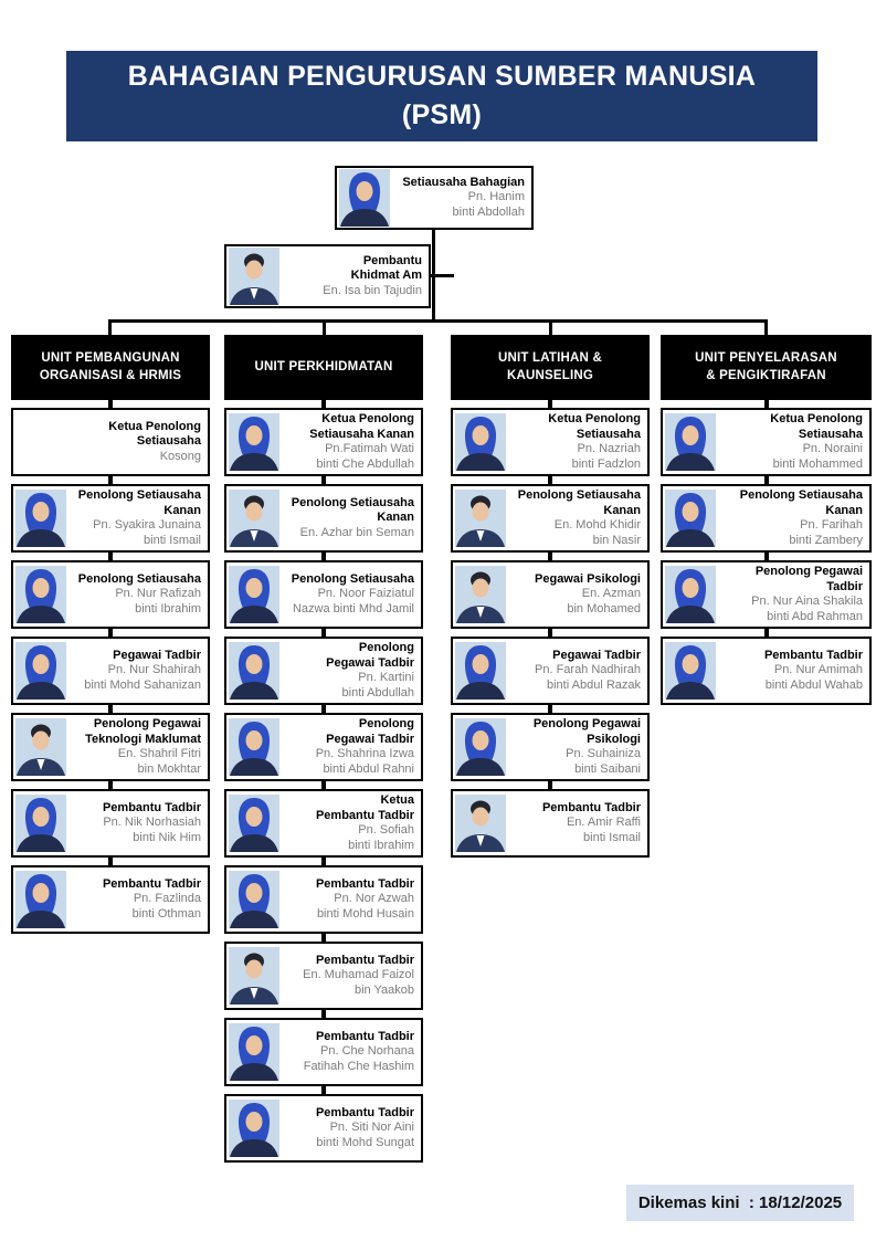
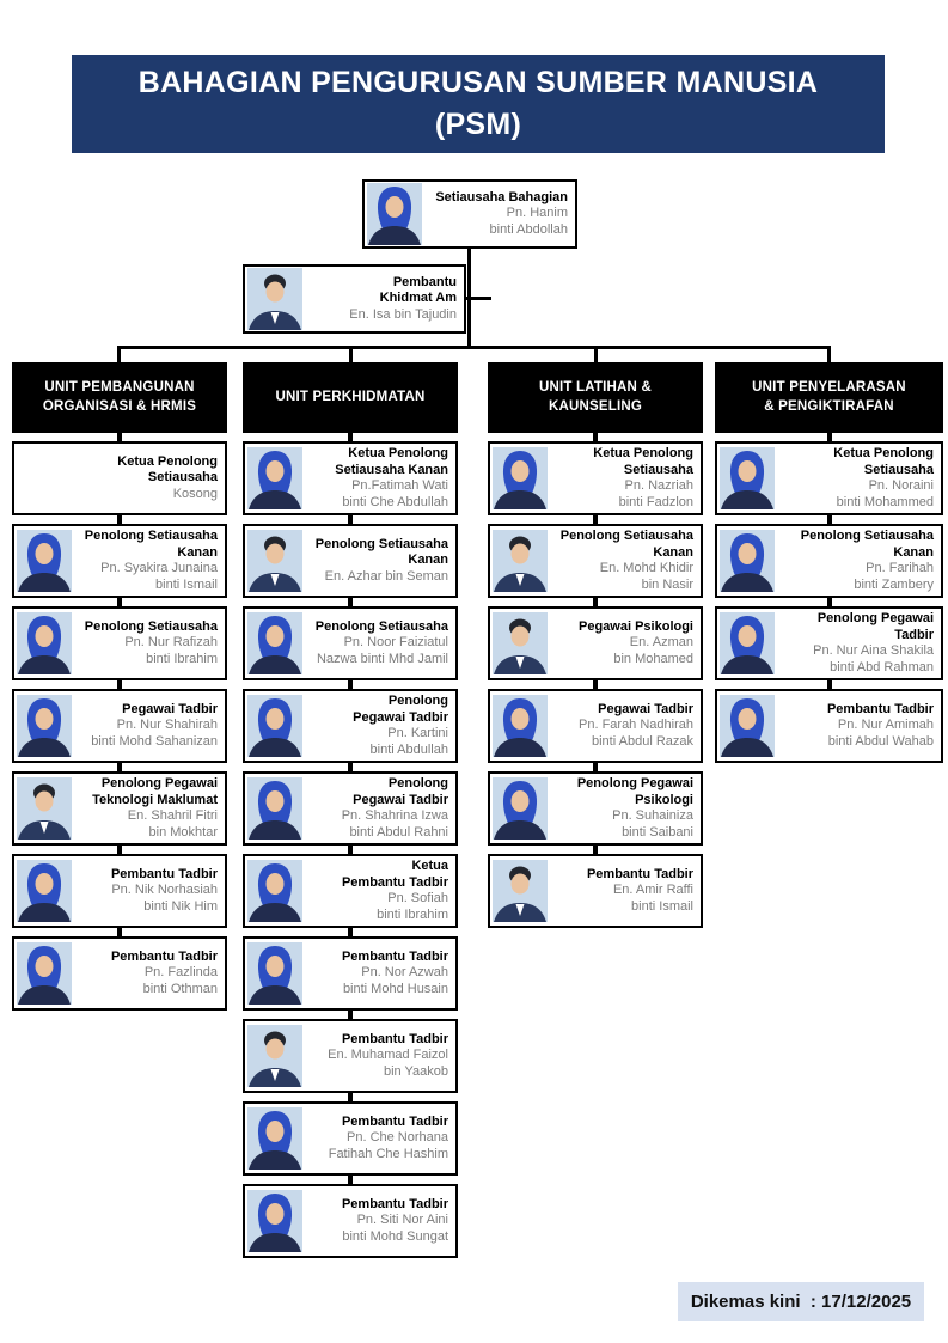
  BAHAGIAN PENGURUSAN SUMBER MANUSIA
  (PSM)
  Setiausaha Bahagian
  Pn. Hanim
  binti Abdollah
  Pembantu
  Khidmat Am
  En. Isa bin Tajudin
  UNIT PEMBANGUNAN
  ORGANISASI & HRMIS
  Ketua Penolong
  Setiausaha
  Kosong
  Penolong Setiausaha
  Kanan
  Pn. Syakira Junaina
  binti Ismail
  Penolong Setiausaha
  Pn. Nur Rafizah
  binti Ibrahim
  Pegawai Tadbir
  Pn. Nur Shahirah
  binti Mohd Sahanizan
  Penolong Pegawai
  Teknologi Maklumat
  En. Shahril Fitri
  bin Mokhtar
  Pembantu Tadbir
  Pn. Nik Norhasiah
  binti Nik Him
  Pembantu Tadbir
  Pn. Fazlinda
  binti Othman
  UNIT PERKHIDMATAN
  Ketua Penolong
  Setiausaha Kanan
  Pn.Fatimah Wati
  binti Che Abdullah
  Penolong Setiausaha
  Kanan
  En. Azhar bin Seman
  Penolong Setiausaha
  Pn. Noor Faiziatul
  Nazwa binti Mhd Jamil
  Penolong
  Pegawai Tadbir
  Pn. Kartini
  binti Abdullah
  Penolong
  Pegawai Tadbir
  Pn. Shahrina Izwa
  binti Abdul Rahni
  Ketua
  Pembantu Tadbir
  Pn. Sofiah
  binti Ibrahim
  Pembantu Tadbir
  Pn. Nor Azwah
  binti Mohd Husain
  Pembantu Tadbir
  En. Muhamad Faizol
  bin Yaakob
  Pembantu Tadbir
  Pn. Che Norhana
  Fatihah Che Hashim
  Pembantu Tadbir
  Pn. Siti Nor Aini
  binti Mohd Sungat
  UNIT LATIHAN &
  KAUNSELING
  Ketua Penolong
  Setiausaha
  Pn. Nazriah
  binti Fadzlon
  Penolong Setiausaha
  Kanan
  En. Mohd Khidir
  bin Nasir
  Pegawai Psikologi
  En. Azman
  bin Mohamed
  Pegawai Tadbir
  Pn. Farah Nadhirah
  binti Abdul Razak
  Penolong Pegawai
  Psikologi
  Pn. Suhainiza
  binti Saibani
  Pembantu Tadbir
  En. Amir Raffi
  binti Ismail
  UNIT PENYELARASAN
  & PENGIKTIRAFAN
  Ketua Penolong
  Setiausaha
  Pn. Noraini
  binti Mohammed
  Penolong Setiausaha
  Kanan
  Pn. Farihah
  binti Zambery
  Penolong Pegawai
  Tadbir
  Pn. Nur Aina Shakila
  binti Abd Rahman
  Pembantu Tadbir
  Pn. Nur Amimah
  binti Abdul Wahab
- Dikemas kini : 18/12/2025
+ Dikemas kini : 17/12/2025
